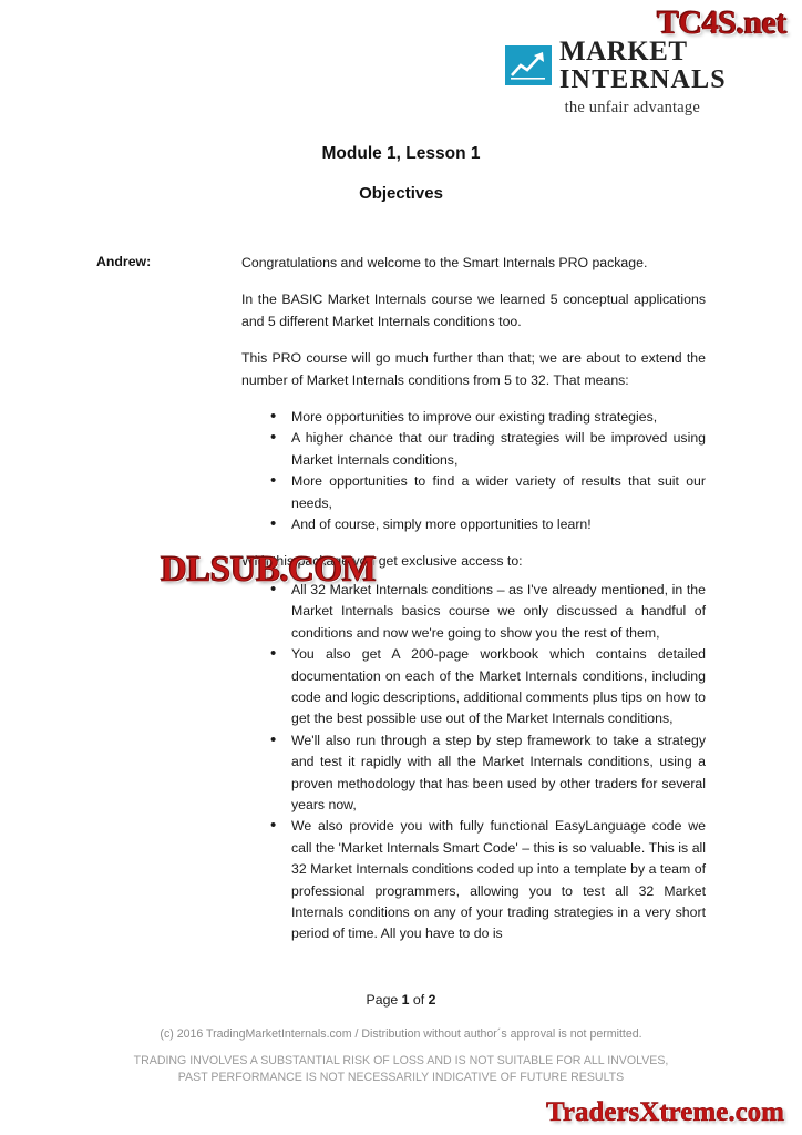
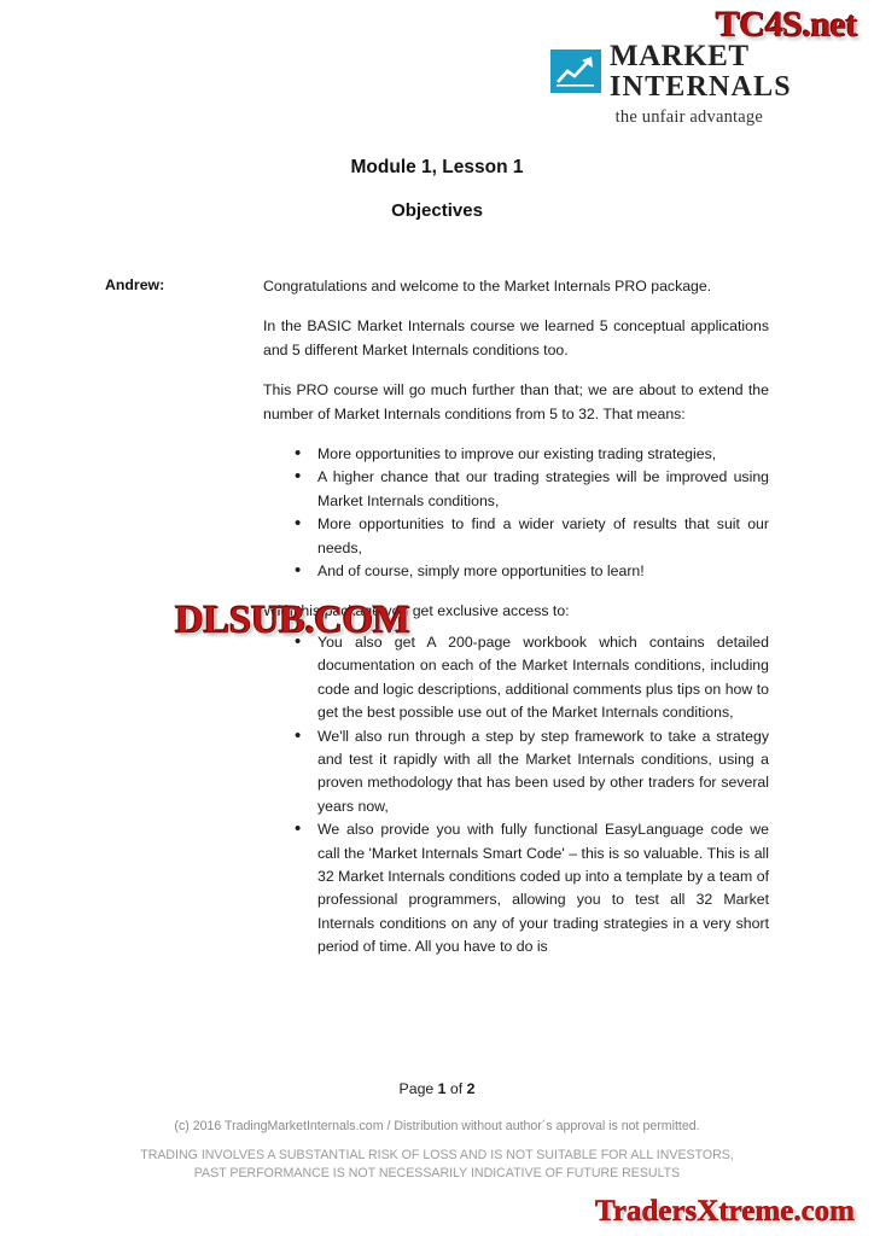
  MARKET
  INTERNALS
  the unfair advantage
  Module 1, Lesson 1
  Objectives
  Andrew:
- Congratulations and welcome to the Smart Internals PRO package.
+ Congratulations and welcome to the Market Internals PRO package.
  In the BASIC Market Internals course we learned 5 conceptual applications and 5 different Market Internals conditions too.
  This PRO course will go much further than that; we are about to extend the number of Market Internals conditions from 5 to 32. That means:
  More opportunities to improve our existing trading strategies,
  A higher chance that our trading strategies will be improved using Market Internals conditions,
  More opportunities to find a wider variety of results that suit our needs,
  And of course, simply more opportunities to learn!
  With this package you get exclusive access to:
- All 32 Market Internals conditions – as I've already mentioned, in the Market Internals basics course we only discussed a handful of conditions and now we're going to show you the rest of them,
  You also get A 200-page workbook which contains detailed documentation on each of the Market Internals conditions, including code and logic descriptions, additional comments plus tips on how to get the best possible use out of the Market Internals conditions,
  We'll also run through a step by step framework to take a strategy and test it rapidly with all the Market Internals conditions, using a proven methodology that has been used by other traders for several years now,
  We also provide you with fully functional EasyLanguage code we call the 'Market Internals Smart Code' – this is so valuable. This is all 32 Market Internals conditions coded up into a template by a team of professional programmers, allowing you to test all 32 Market Internals conditions on any of your trading strategies in a very short period of time. All you have to do is
  Page 1 of 2
  (c) 2016 TradingMarketInternals.com / Distribution without author´s approval is not permitted.
- TRADING INVOLVES A SUBSTANTIAL RISK OF LOSS AND IS NOT SUITABLE FOR ALL INVOLVES,
+ TRADING INVOLVES A SUBSTANTIAL RISK OF LOSS AND IS NOT SUITABLE FOR ALL INVESTORS,
  PAST PERFORMANCE IS NOT NECESSARILY INDICATIVE OF FUTURE RESULTS
  TC4S.net
  DLSUB.COM
  TradersXtreme.com
